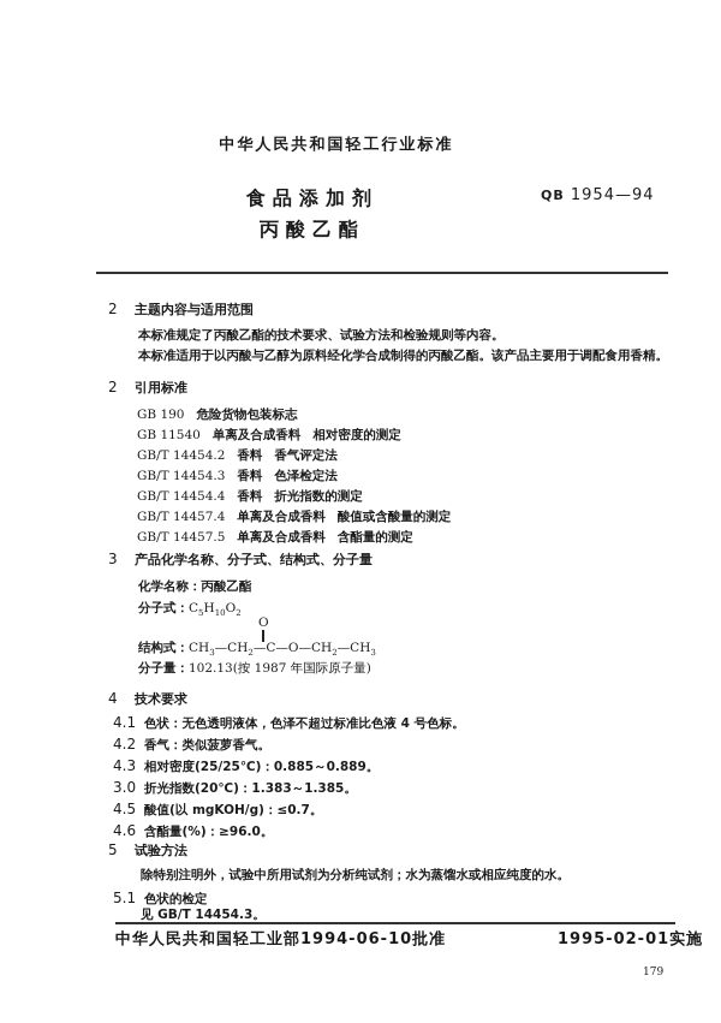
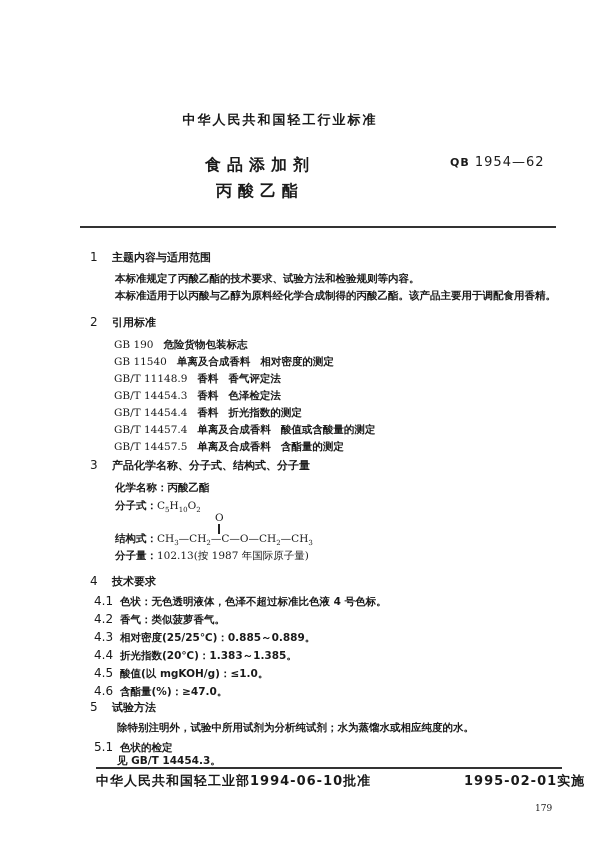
  中华人民共和国轻工行业标准
  食品添加剂
  丙酸乙酯
- QB 1954—94
+ QB 1954—62
- 2 主题内容与适用范围
+ 1 主题内容与适用范围
  本标准规定了丙酸乙酯的技术要求、试验方法和检验规则等内容。
  本标准适用于以丙酸与乙醇为原料经化学合成制得的丙酸乙酯。该产品主要用于调配食用香精。
  2 引用标准
  GB 190 危险货物包装标志
  GB 11540 单离及合成香料 相对密度的测定
- GB/T 14454.2 香料 香气评定法
+ GB/T 11148.9 香料 香气评定法
  GB/T 14454.3 香料 色泽检定法
  GB/T 14454.4 香料 折光指数的测定
  GB/T 14457.4 单离及合成香料 酸值或含酸量的测定
  GB/T 14457.5 单离及合成香料 含酯量的测定
  3 产品化学名称、分子式、结构式、分子量
  化学名称：丙酸乙酯
  分子式：C5H10O2
  O
  结构式：CH3—CH2—C—O—CH2—CH3
  分子量：102.13(按 1987 年国际原子量)
  4 技术要求
  4.1 色状：无色透明液体，色泽不超过标准比色液 4 号色标。
  4.2 香气：类似菠萝香气。
  4.3 相对密度(25/25℃)：0.885～0.889。
- 3.0 折光指数(20℃)：1.383～1.385。
+ 4.4 折光指数(20℃)：1.383～1.385。
- 4.5 酸值(以 mgKOH/g)：≤0.7。
+ 4.5 酸值(以 mgKOH/g)：≤1.0。
- 4.6 含酯量(%)：≥96.0。
+ 4.6 含酯量(%)：≥47.0。
  5 试验方法
  除特别注明外，试验中所用试剂为分析纯试剂；水为蒸馏水或相应纯度的水。
  5.1 色状的检定
  见 GB/T 14454.3。
  中华人民共和国轻工业部1994-06-10批准
  1995-02-01实施
  179
